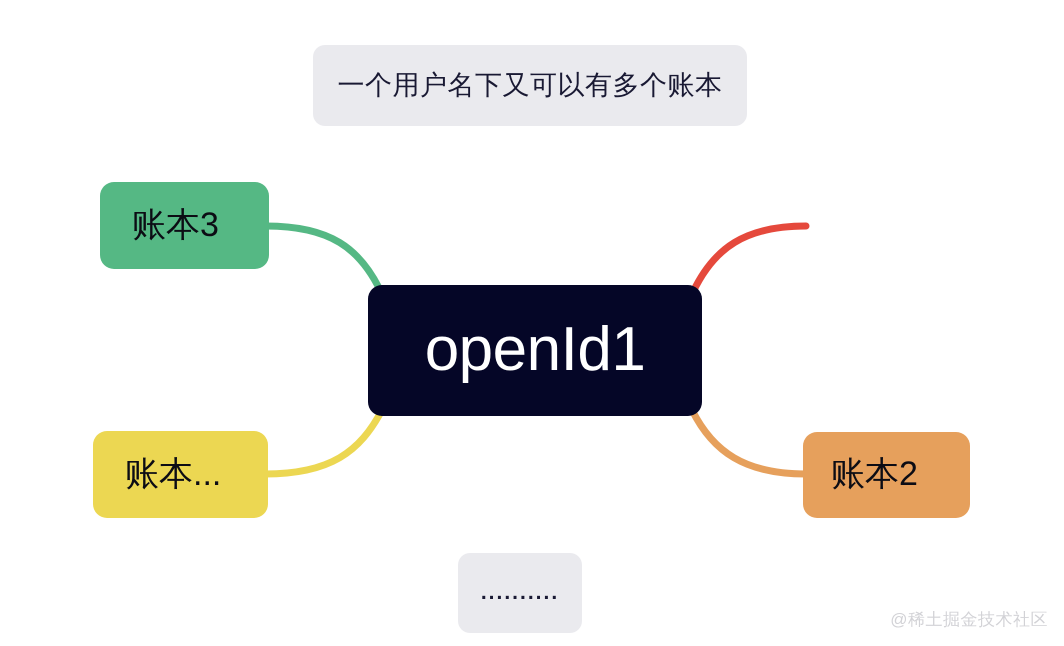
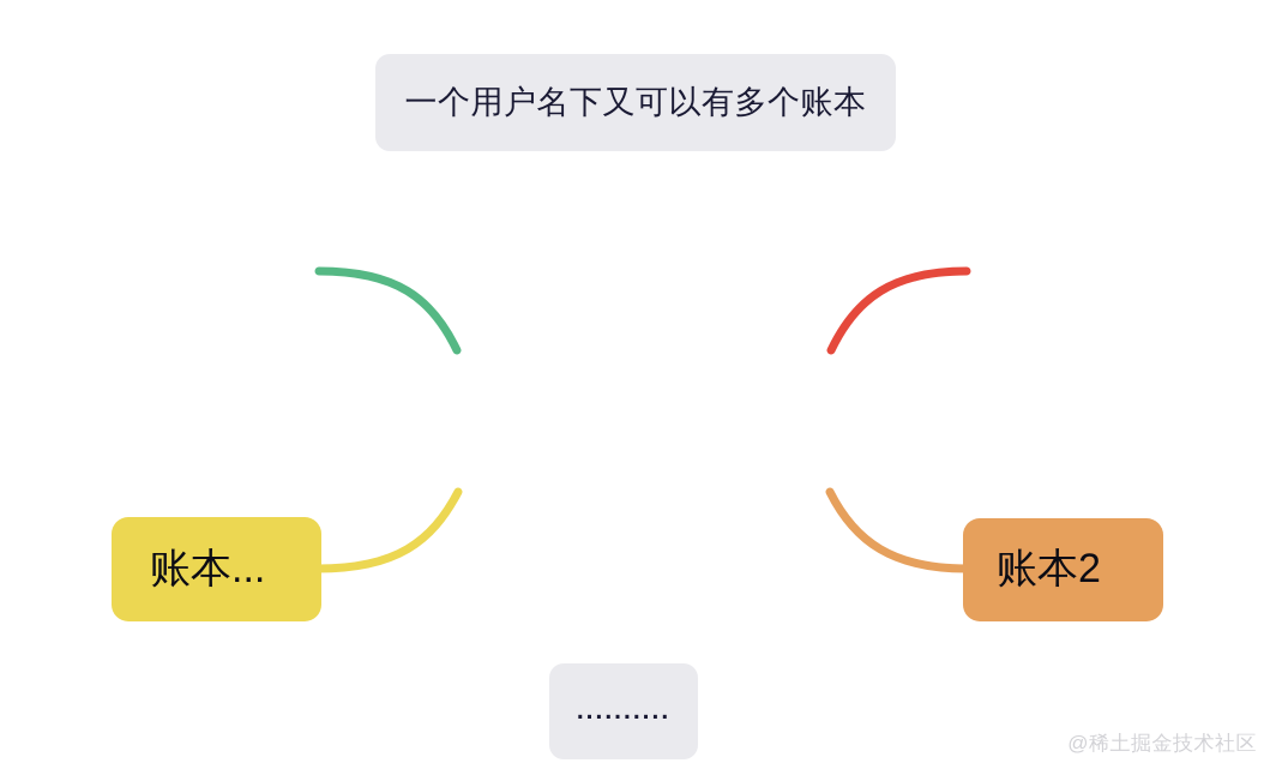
  一个用户名下又可以有多个账本
- 账本3
- openId1
  账本...
  账本2
  ..........
  @稀土掘金技术社区
